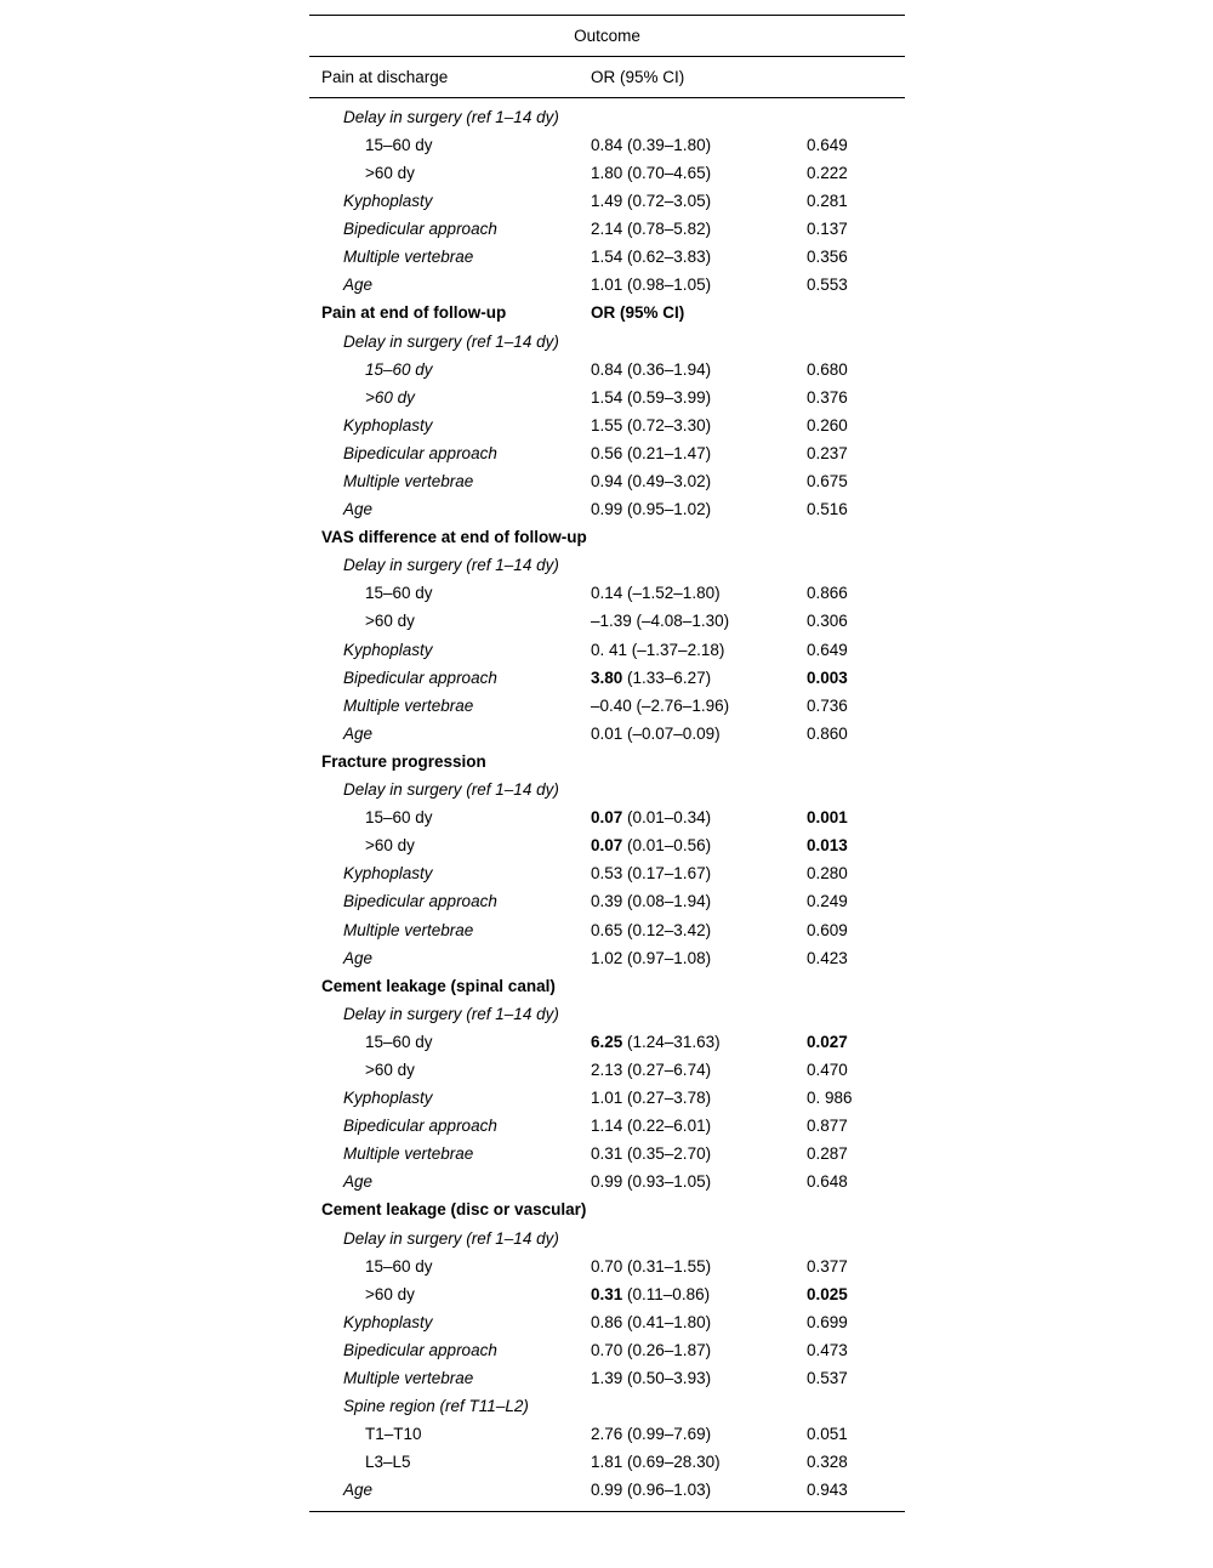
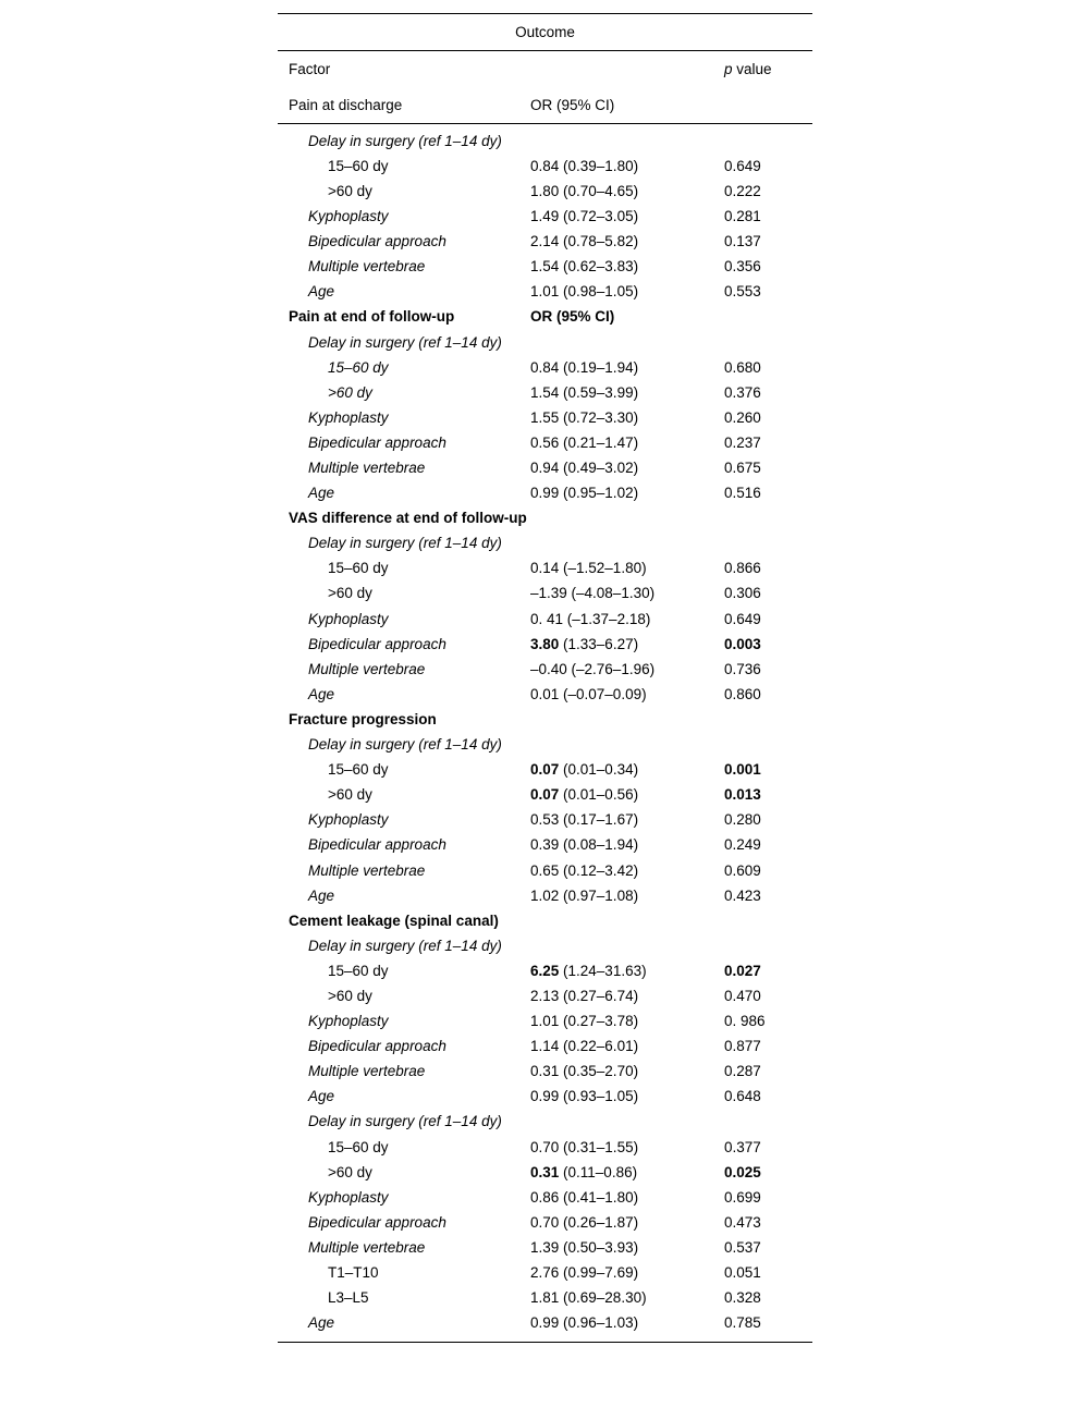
  Outcome
+ Factor
+ p value
  Pain at discharge
  OR (95% CI)
  Delay in surgery (ref 1–14 dy)
  15–60 dy
  0.84 (0.39–1.80)
  0.649
  >60 dy
  1.80 (0.70–4.65)
  0.222
  Kyphoplasty
  1.49 (0.72–3.05)
  0.281
  Bipedicular approach
  2.14 (0.78–5.82)
  0.137
  Multiple vertebrae
  1.54 (0.62–3.83)
  0.356
  Age
  1.01 (0.98–1.05)
  0.553
  Pain at end of follow-up
  OR (95% CI)
  Delay in surgery (ref 1–14 dy)
  15–60 dy
- 0.84 (0.36–1.94)
+ 0.84 (0.19–1.94)
  0.680
  >60 dy
  1.54 (0.59–3.99)
  0.376
  Kyphoplasty
  1.55 (0.72–3.30)
  0.260
  Bipedicular approach
  0.56 (0.21–1.47)
  0.237
  Multiple vertebrae
  0.94 (0.49–3.02)
  0.675
  Age
  0.99 (0.95–1.02)
  0.516
  VAS difference at end of follow-up
  Delay in surgery (ref 1–14 dy)
  15–60 dy
  0.14 (–1.52–1.80)
  0.866
  >60 dy
  –1.39 (–4.08–1.30)
  0.306
  Kyphoplasty
  0. 41 (–1.37–2.18)
  0.649
  Bipedicular approach
  3.80 (1.33–6.27)
  0.003
  Multiple vertebrae
  –0.40 (–2.76–1.96)
  0.736
  Age
  0.01 (–0.07–0.09)
  0.860
  Fracture progression
  Delay in surgery (ref 1–14 dy)
  15–60 dy
  0.07 (0.01–0.34)
  0.001
  >60 dy
  0.07 (0.01–0.56)
  0.013
  Kyphoplasty
  0.53 (0.17–1.67)
  0.280
  Bipedicular approach
  0.39 (0.08–1.94)
  0.249
  Multiple vertebrae
  0.65 (0.12–3.42)
  0.609
  Age
  1.02 (0.97–1.08)
  0.423
  Cement leakage (spinal canal)
  Delay in surgery (ref 1–14 dy)
  15–60 dy
  6.25 (1.24–31.63)
  0.027
  >60 dy
  2.13 (0.27–6.74)
  0.470
  Kyphoplasty
  1.01 (0.27–3.78)
  0. 986
  Bipedicular approach
  1.14 (0.22–6.01)
  0.877
  Multiple vertebrae
  0.31 (0.35–2.70)
  0.287
  Age
  0.99 (0.93–1.05)
  0.648
- Cement leakage (disc or vascular)
  Delay in surgery (ref 1–14 dy)
  15–60 dy
  0.70 (0.31–1.55)
  0.377
  >60 dy
  0.31 (0.11–0.86)
  0.025
  Kyphoplasty
  0.86 (0.41–1.80)
  0.699
  Bipedicular approach
  0.70 (0.26–1.87)
  0.473
  Multiple vertebrae
  1.39 (0.50–3.93)
  0.537
- Spine region (ref T11–L2)
  T1–T10
  2.76 (0.99–7.69)
  0.051
  L3–L5
  1.81 (0.69–28.30)
  0.328
  Age
  0.99 (0.96–1.03)
- 0.943
+ 0.785
